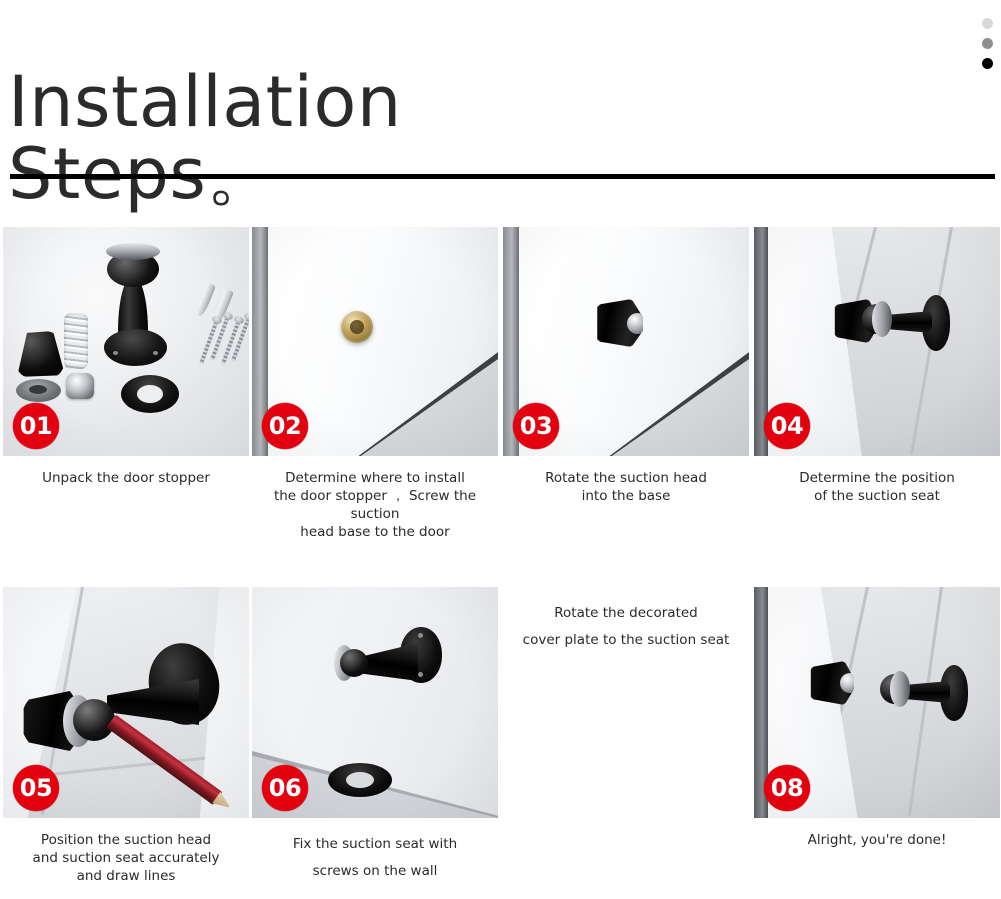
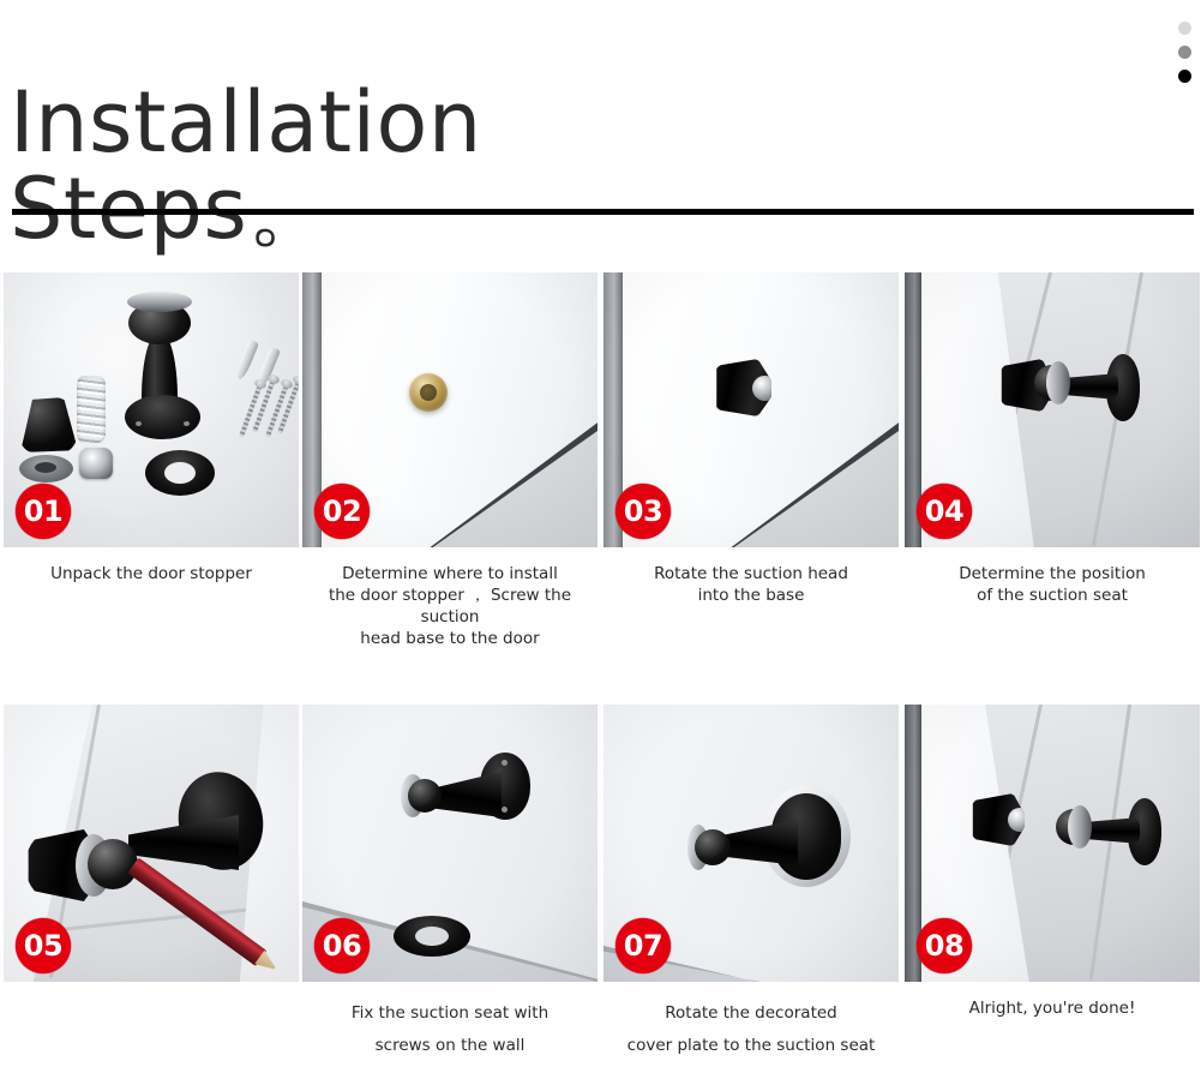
  Installation
  01
  Unpack the door stopper
  02
  Determine where to install
  the door stopper ， Screw the suction
  head base to the door
  03
  Rotate the suction head
  into the base
  04
  Determine the position
  of the suction seat
  05
- Position the suction head
- and suction seat accurately
- and draw lines
  06
  Fix the suction seat with
  screws on the wall
+ 07
  Rotate the decorated
  cover plate to the suction seat
  08
  Alright, you're done!
